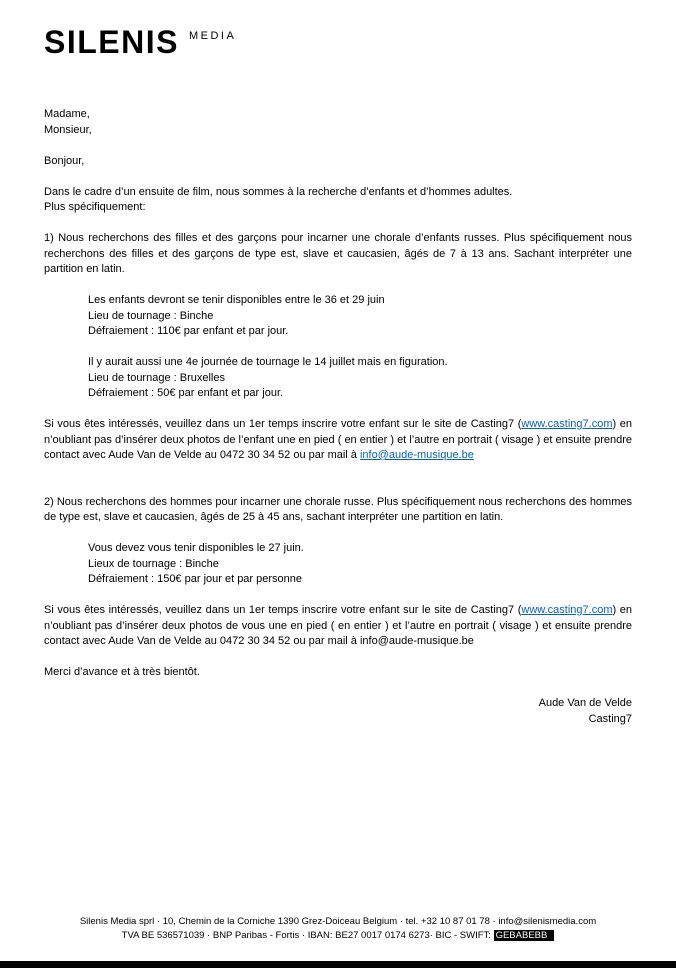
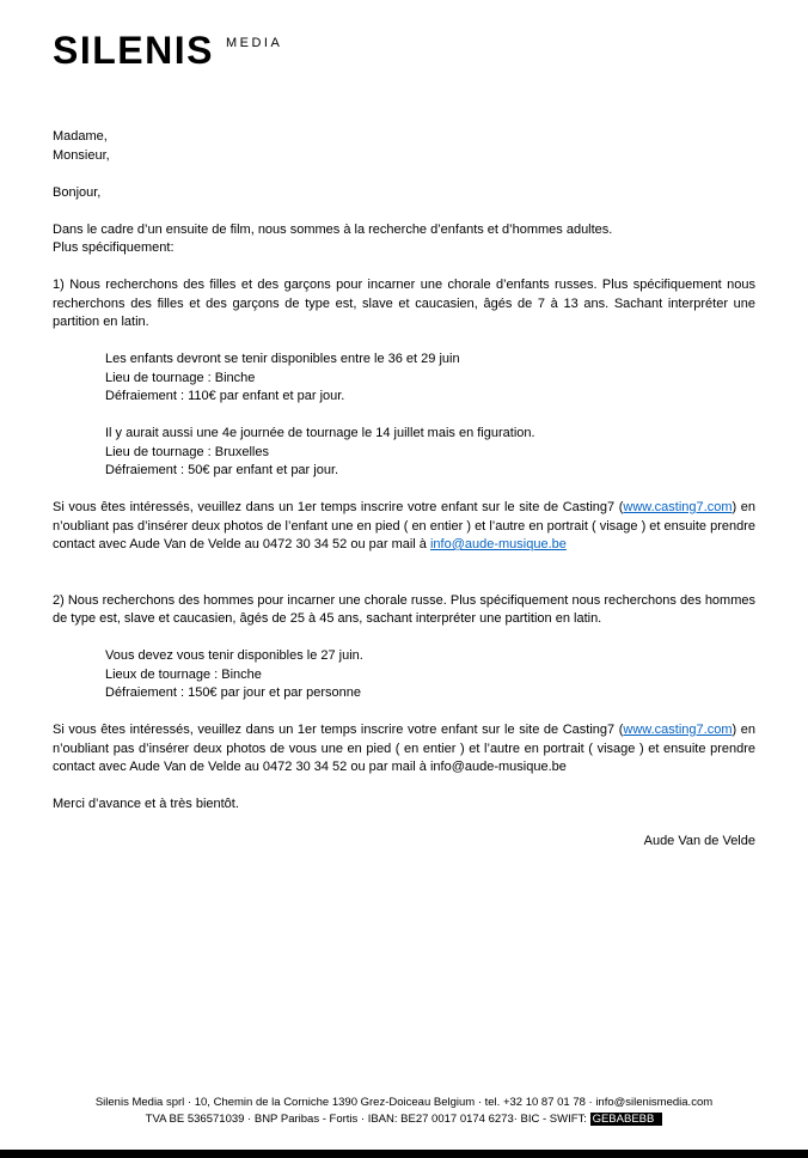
  SILENIS
  MEDIA
  Madame,
  Monsieur,
  Bonjour,
  Dans le cadre d’un ensuite de film, nous sommes à la recherche d’enfants et d’hommes adultes.
  Plus spécifiquement:
  1) Nous recherchons des filles et des garçons pour incarner une chorale d’enfants russes. Plus spécifiquement nous recherchons des filles et des garçons de type est, slave et caucasien, âgés de 7 à 13 ans. Sachant interpréter une partition en latin.
  Les enfants devront se tenir disponibles entre le 36 et 29 juin
  Lieu de tournage : Binche
  Défraiement : 110€ par enfant et par jour.
  Il y aurait aussi une 4e journée de tournage le 14 juillet mais en figuration.
  Lieu de tournage : Bruxelles
  Défraiement : 50€ par enfant et par jour.
  Si vous êtes intéressés, veuillez dans un 1er temps inscrire votre enfant sur le site de Casting7 (www.casting7.com) en n’oubliant pas d’insérer deux photos de l’enfant une en pied ( en entier ) et l’autre en portrait ( visage ) et ensuite prendre contact avec Aude Van de Velde au 0472 30 34 52 ou par mail à info@aude-musique.be
  2) Nous recherchons des hommes pour incarner une chorale russe. Plus spécifiquement nous recherchons des hommes de type est, slave et caucasien, âgés de 25 à 45 ans, sachant interpréter une partition en latin.
  Vous devez vous tenir disponibles le 27 juin.
  Lieux de tournage : Binche
  Défraiement : 150€ par jour et par personne
  Si vous êtes intéressés, veuillez dans un 1er temps inscrire votre enfant sur le site de Casting7 (www.casting7.com) en n’oubliant pas d’insérer deux photos de vous une en pied ( en entier ) et l’autre en portrait ( visage ) et ensuite prendre contact avec Aude Van de Velde au 0472 30 34 52 ou par mail à info@aude-musique.be
  Merci d’avance et à très bientôt.
  Aude Van de Velde
- Casting7
  Silenis Media sprl · 10, Chemin de la Corniche 1390 Grez-Doiceau Belgium · tel. +32 10 87 01 78 · info@silenismedia.com
  TVA BE 536571039 · BNP Paribas - Fortis · IBAN: BE27 0017 0174 6273· BIC - SWIFT: GEBABEBB
